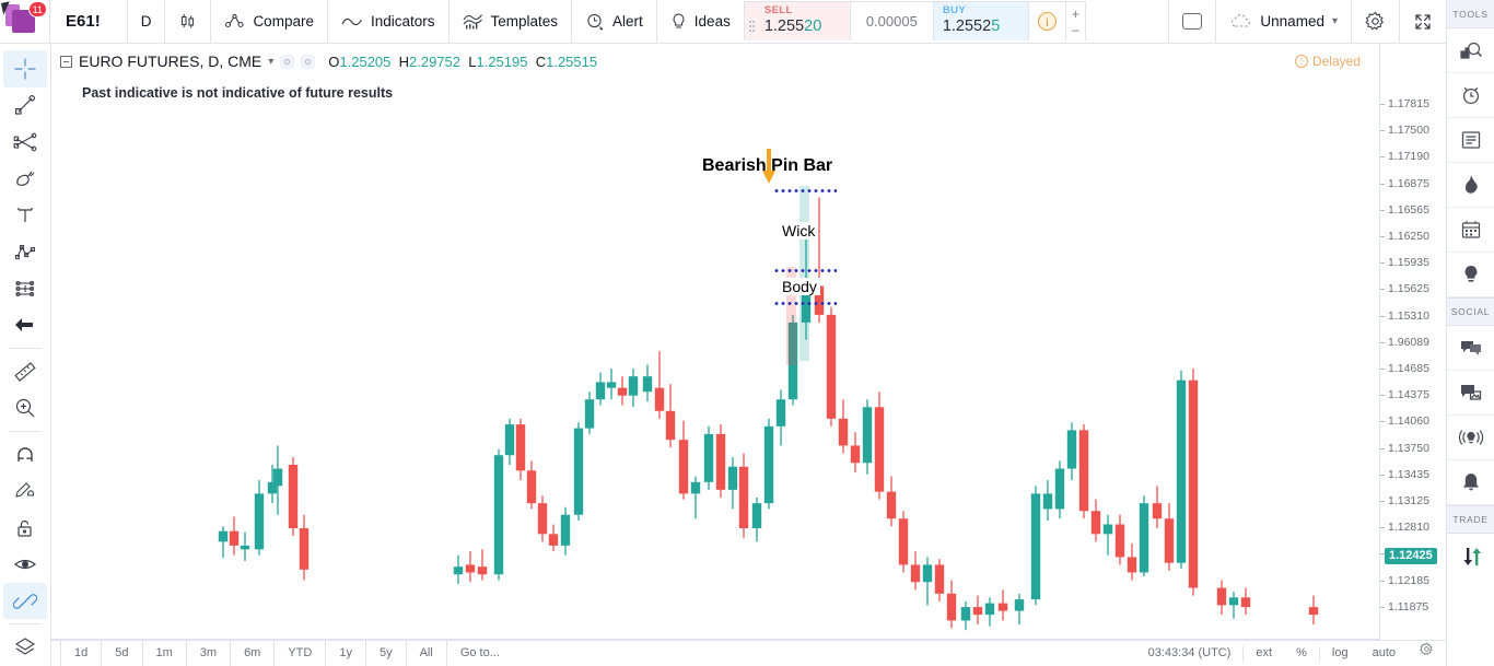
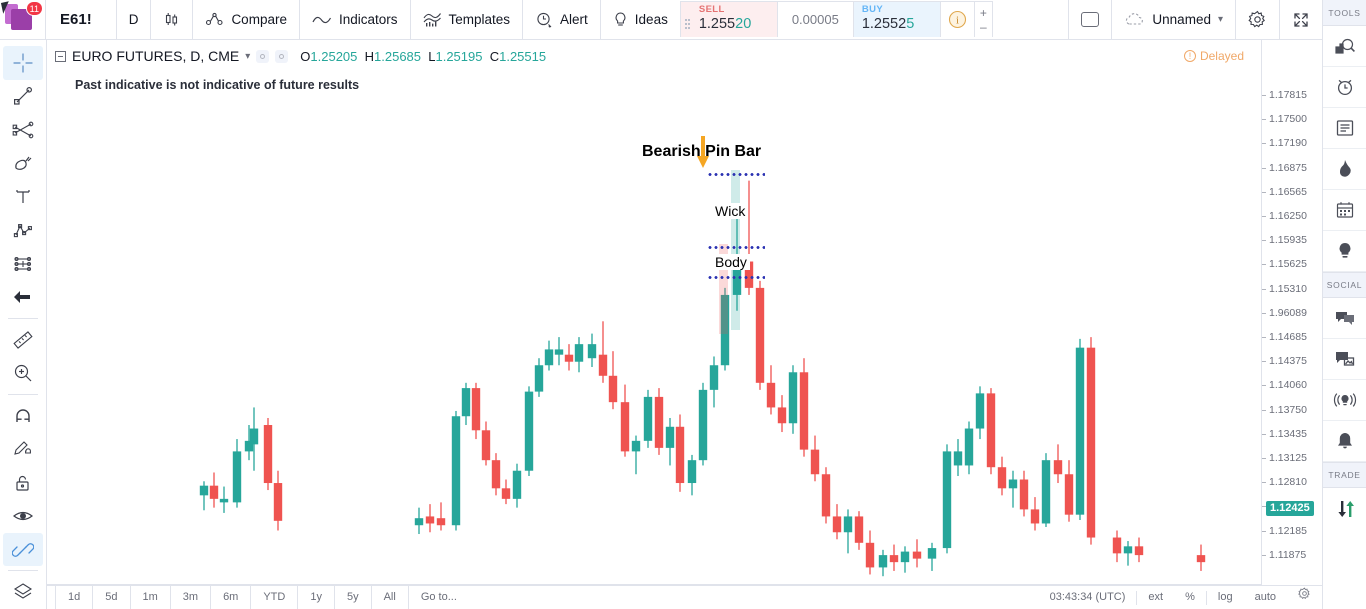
  11
  E61!
  D
  Compare
  Indicators
  Templates
  Alert
  Ideas
  SELL
  1.25520
  0.00005
  BUY
  1.25525
  i
  +
  –
  Unnamed
  ▾
  EURO FUTURES, D, CME
  ▾
- O1.25205 H2.29752 L1.25195 C1.25515
+ O1.25205 H1.25685 L1.25195 C1.25515
  !
  Delayed
  Past indicative is not indicative of future results
  Bearish Pin Bar
  Wick
  Body
  1.17815
  1.17500
  1.17190
  1.16875
  1.16565
  1.16250
  1.15935
  1.15625
  1.15310
  1.96089
  1.14685
  1.14375
  1.14060
  1.13750
  1.13435
  1.13125
  1.12810
  1.12185
  1.11875
  1.12425
  1d
  5d
  1m
  3m
  6m
  YTD
  1y
  5y
  All
  Go to...
  03:43:34 (UTC)
  ext
  %
  log
  auto
  TOOLS
  SOCIAL
  TRADE
